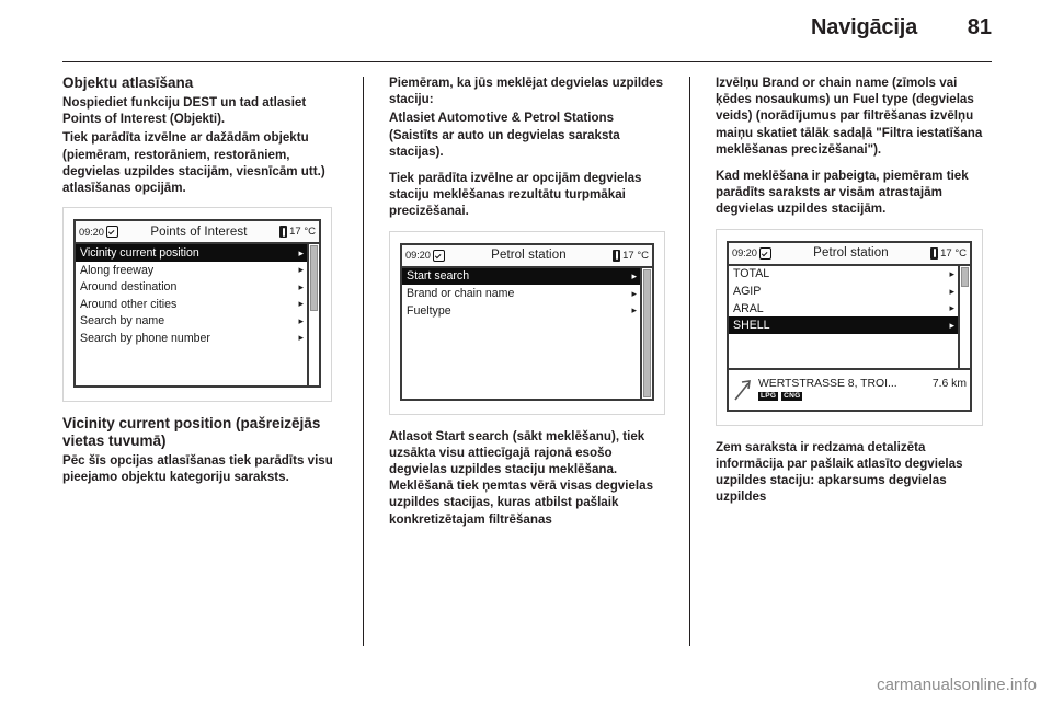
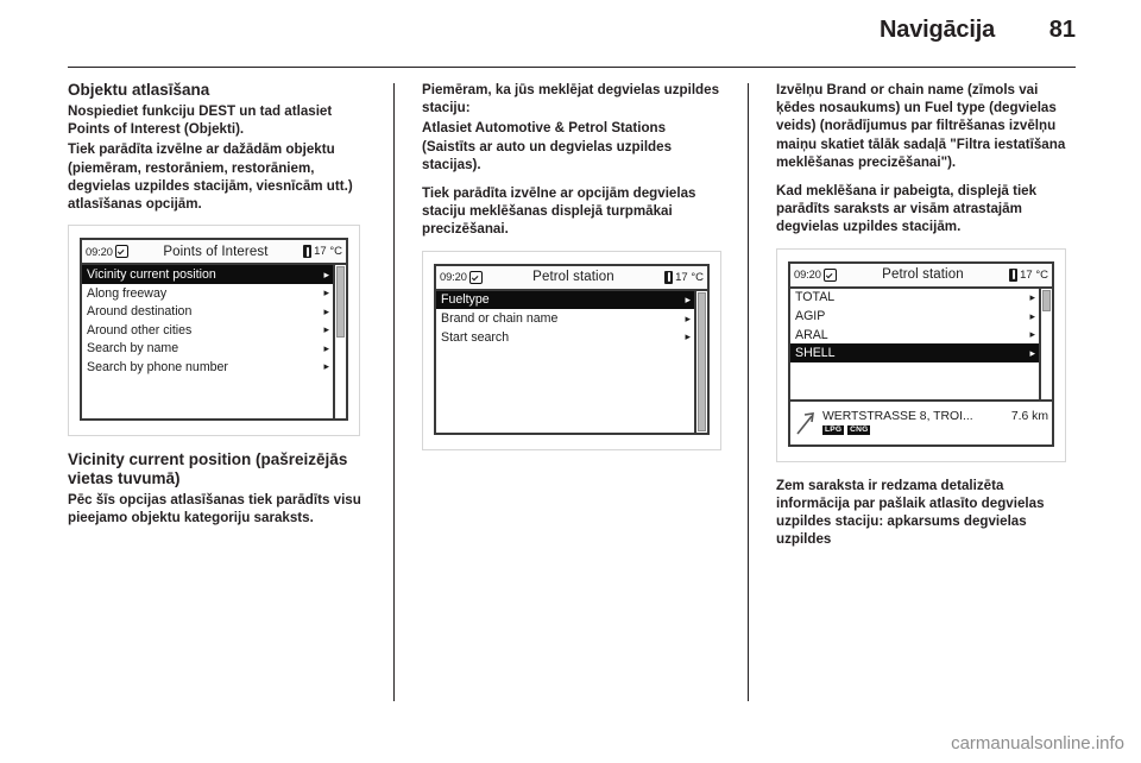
  Navigācija
  81
  Objektu atlasīšana
  Nospiediet funkciju DEST un tad atlasiet Points of Interest (Objekti).
  Tiek parādīta izvēlne ar dažādām objektu (piemēram, restorāniem, restorāniem, degvielas uzpildes stacijām, viesnīcām utt.) atlasīšanas opcijām.
  09:20
  Points of Interest
  17 °C
  Vicinity current position
  ▸
  Along freeway
  ▸
  Around destination
  ▸
  Around other cities
  ▸
  Search by name
  ▸
  Search by phone number
  ▸
  Vicinity current position (pašreizējās vietas tuvumā)
  Pēc šīs opcijas atlasīšanas tiek parādīts visu pieejamo objektu kategoriju saraksts.
  Piemēram, ka jūs meklējat degvielas uzpildes staciju:
- Atlasiet Automotive & Petrol Stations (Saistīts ar auto un degvielas saraksta stacijas).
+ Atlasiet Automotive & Petrol Stations (Saistīts ar auto un degvielas uzpildes stacijas).
- Tiek parādīta izvēlne ar opcijām degvielas staciju meklēšanas rezultātu turpmākai precizēšanai.
+ Tiek parādīta izvēlne ar opcijām degvielas staciju meklēšanas displejā turpmākai precizēšanai.
  09:20
  Petrol station
  17 °C
- Start search
+ Fueltype
  ▸
  Brand or chain name
  ▸
- Fueltype
+ Start search
  ▸
- Atlasot Start search (sākt meklēšanu), tiek uzsākta visu attiecīgajā rajonā esošo degvielas uzpildes staciju meklēšana. Meklēšanā tiek ņemtas vērā visas degvielas uzpildes stacijas, kuras atbilst pašlaik konkretizētajam filtrēšanas
  Izvēlņu Brand or chain name (zīmols vai ķēdes nosaukums) un Fuel type (degvielas veids) (norādījumus par filtrēšanas izvēlņu maiņu skatiet tālāk sadaļā "Filtra iestatīšana meklēšanas precizēšanai").
- Kad meklēšana ir pabeigta, piemēram tiek parādīts saraksts ar visām atrastajām degvielas uzpildes stacijām.
+ Kad meklēšana ir pabeigta, displejā tiek parādīts saraksts ar visām atrastajām degvielas uzpildes stacijām.
  09:20
  Petrol station
  17 °C
  TOTAL
  ▸
  AGIP
  ▸
  ARAL
  ▸
  SHELL
  ▸
  WERTSTRASSE 8, TROI...
  7.6 km
  Zem saraksta ir redzama detalizēta informācija par pašlaik atlasīto degvielas uzpildes staciju: apkarsums degvielas uzpildes
  carmanualsonline.info
